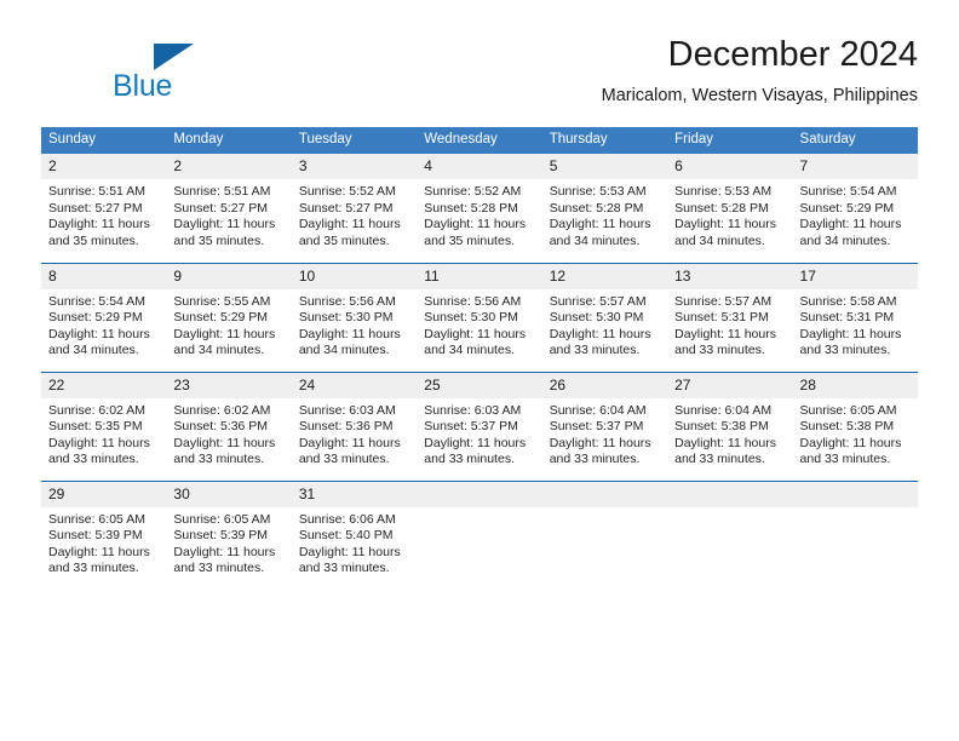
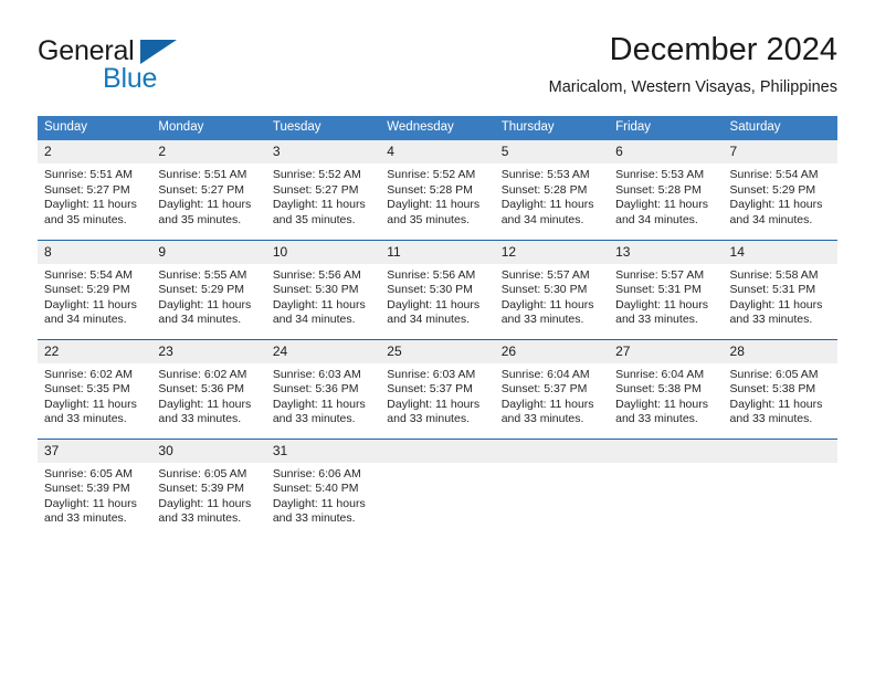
+ General
  Blue
  December 2024
  Maricalom, Western Visayas, Philippines
  Sunday	Monday	Tuesday	Wednesday	Thursday	Friday	Saturday
  2Sunrise: 5:51 AMSunset: 5:27 PMDaylight: 11 hours and 35 minutes.	2Sunrise: 5:51 AMSunset: 5:27 PMDaylight: 11 hours and 35 minutes.	3Sunrise: 5:52 AMSunset: 5:27 PMDaylight: 11 hours and 35 minutes.	4Sunrise: 5:52 AMSunset: 5:28 PMDaylight: 11 hours and 35 minutes.	5Sunrise: 5:53 AMSunset: 5:28 PMDaylight: 11 hours and 34 minutes.	6Sunrise: 5:53 AMSunset: 5:28 PMDaylight: 11 hours and 34 minutes.	7Sunrise: 5:54 AMSunset: 5:29 PMDaylight: 11 hours and 34 minutes.
- 8Sunrise: 5:54 AMSunset: 5:29 PMDaylight: 11 hours and 34 minutes.	9Sunrise: 5:55 AMSunset: 5:29 PMDaylight: 11 hours and 34 minutes.	10Sunrise: 5:56 AMSunset: 5:30 PMDaylight: 11 hours and 34 minutes.	11Sunrise: 5:56 AMSunset: 5:30 PMDaylight: 11 hours and 34 minutes.	12Sunrise: 5:57 AMSunset: 5:30 PMDaylight: 11 hours and 33 minutes.	13Sunrise: 5:57 AMSunset: 5:31 PMDaylight: 11 hours and 33 minutes.	17Sunrise: 5:58 AMSunset: 5:31 PMDaylight: 11 hours and 33 minutes.
+ 8Sunrise: 5:54 AMSunset: 5:29 PMDaylight: 11 hours and 34 minutes.	9Sunrise: 5:55 AMSunset: 5:29 PMDaylight: 11 hours and 34 minutes.	10Sunrise: 5:56 AMSunset: 5:30 PMDaylight: 11 hours and 34 minutes.	11Sunrise: 5:56 AMSunset: 5:30 PMDaylight: 11 hours and 34 minutes.	12Sunrise: 5:57 AMSunset: 5:30 PMDaylight: 11 hours and 33 minutes.	13Sunrise: 5:57 AMSunset: 5:31 PMDaylight: 11 hours and 33 minutes.	14Sunrise: 5:58 AMSunset: 5:31 PMDaylight: 11 hours and 33 minutes.
  22Sunrise: 6:02 AMSunset: 5:35 PMDaylight: 11 hours and 33 minutes.	23Sunrise: 6:02 AMSunset: 5:36 PMDaylight: 11 hours and 33 minutes.	24Sunrise: 6:03 AMSunset: 5:36 PMDaylight: 11 hours and 33 minutes.	25Sunrise: 6:03 AMSunset: 5:37 PMDaylight: 11 hours and 33 minutes.	26Sunrise: 6:04 AMSunset: 5:37 PMDaylight: 11 hours and 33 minutes.	27Sunrise: 6:04 AMSunset: 5:38 PMDaylight: 11 hours and 33 minutes.	28Sunrise: 6:05 AMSunset: 5:38 PMDaylight: 11 hours and 33 minutes.
- 29Sunrise: 6:05 AMSunset: 5:39 PMDaylight: 11 hours and 33 minutes.	30Sunrise: 6:05 AMSunset: 5:39 PMDaylight: 11 hours and 33 minutes.	31Sunrise: 6:06 AMSunset: 5:40 PMDaylight: 11 hours and 33 minutes.
+ 37Sunrise: 6:05 AMSunset: 5:39 PMDaylight: 11 hours and 33 minutes.	30Sunrise: 6:05 AMSunset: 5:39 PMDaylight: 11 hours and 33 minutes.	31Sunrise: 6:06 AMSunset: 5:40 PMDaylight: 11 hours and 33 minutes.
